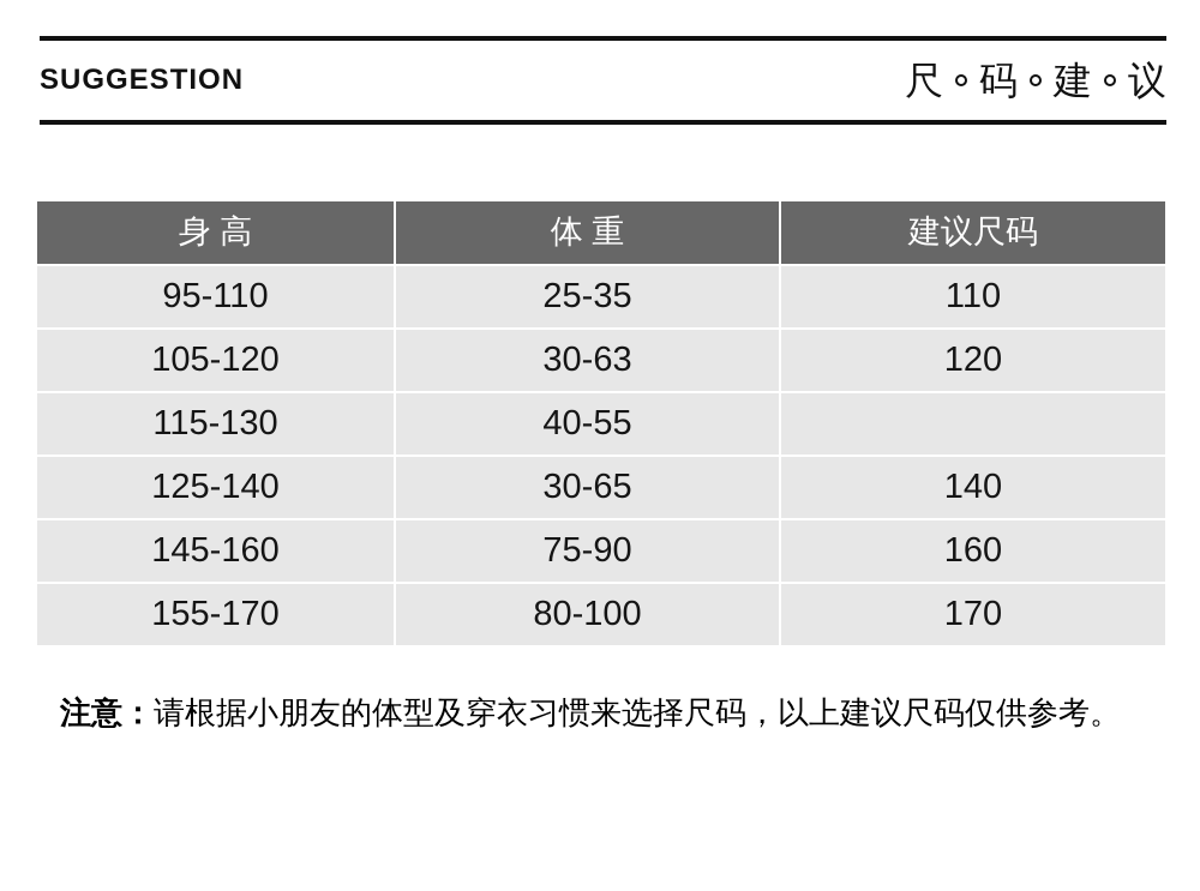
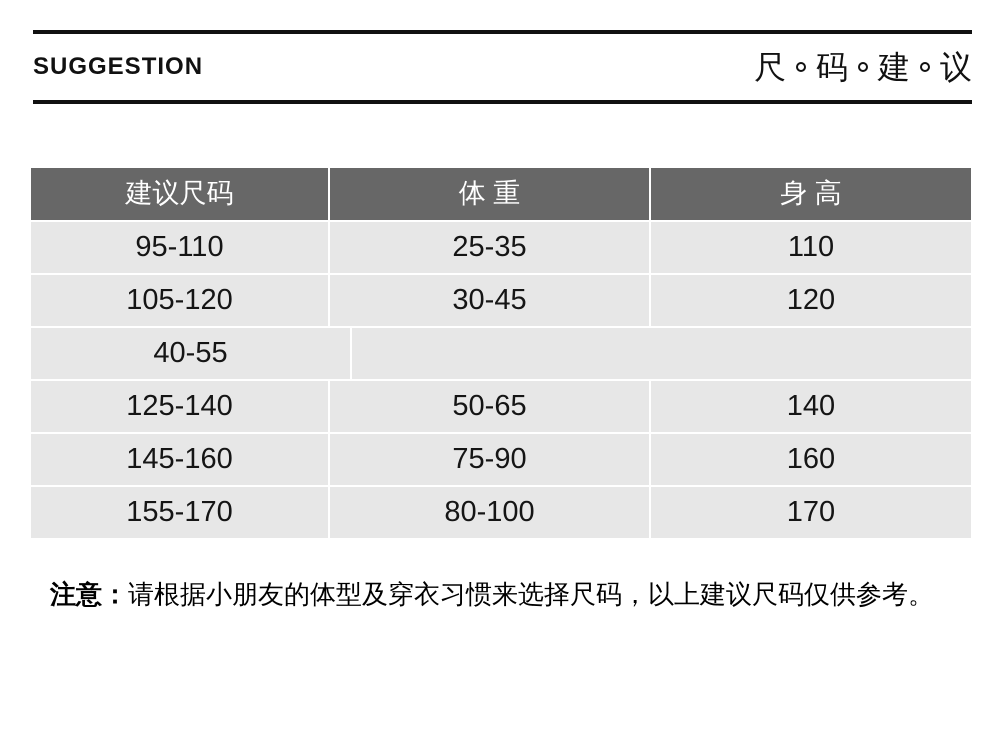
  SUGGESTION
  尺
  码
  建
  议
- 身 高
+ 建议尺码
  体 重
- 建议尺码
+ 身 高
  95-110
  25-35
  110
  105-120
- 30-63
+ 30-45
  120
- 115-130
  40-55
  125-140
- 30-65
+ 50-65
  140
  145-160
  75-90
  160
  155-170
  80-100
  170
  注意：请根据小朋友的体型及穿衣习惯来选择尺码，以上建议尺码仅供参考。
